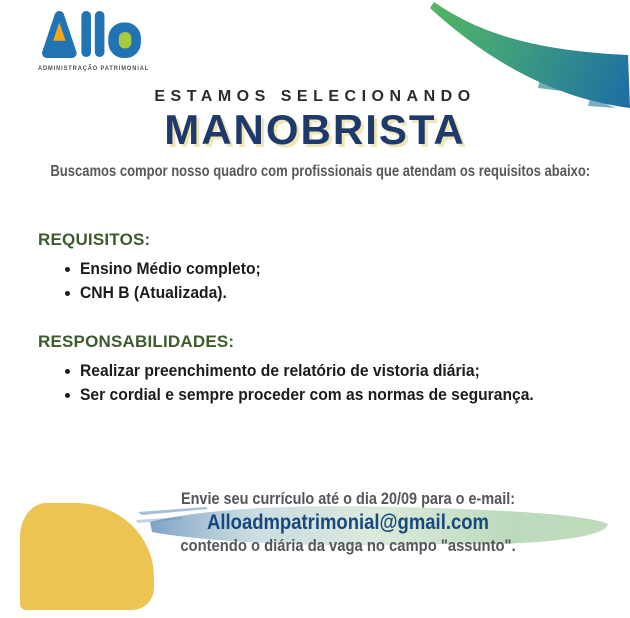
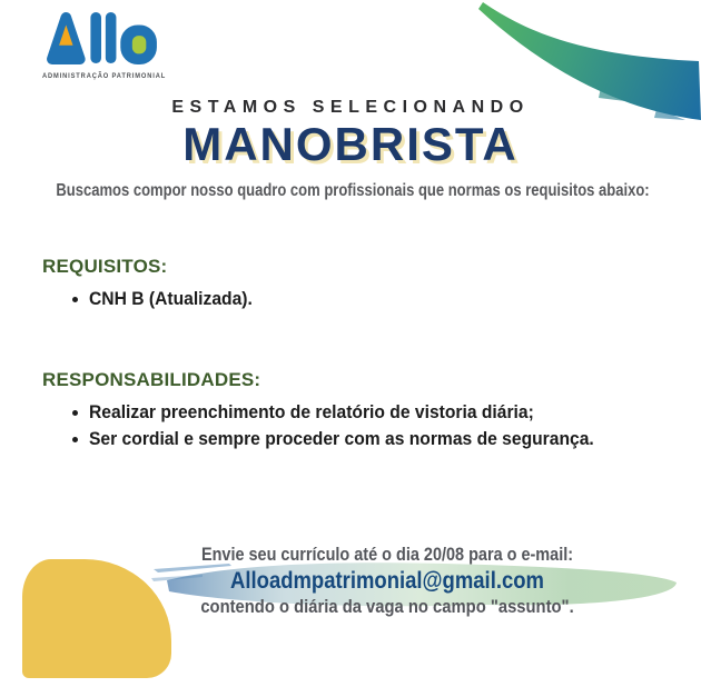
  ESTAMOS SELECIONANDO
  MANOBRISTA
- Buscamos compor nosso quadro com profissionais que atendam os requisitos abaixo:
+ Buscamos compor nosso quadro com profissionais que normas os requisitos abaixo:
  REQUISITOS:
- Ensino Médio completo;
  CNH B (Atualizada).
  RESPONSABILIDADES:
  Realizar preenchimento de relatório de vistoria diária;
  Ser cordial e sempre proceder com as normas de segurança.
- Envie seu currículo até o dia 20/09 para o e-mail:
+ Envie seu currículo até o dia 20/08 para o e-mail:
  Alloadmpatrimonial@gmail.com
  contendo o diária da vaga no campo "assunto".
